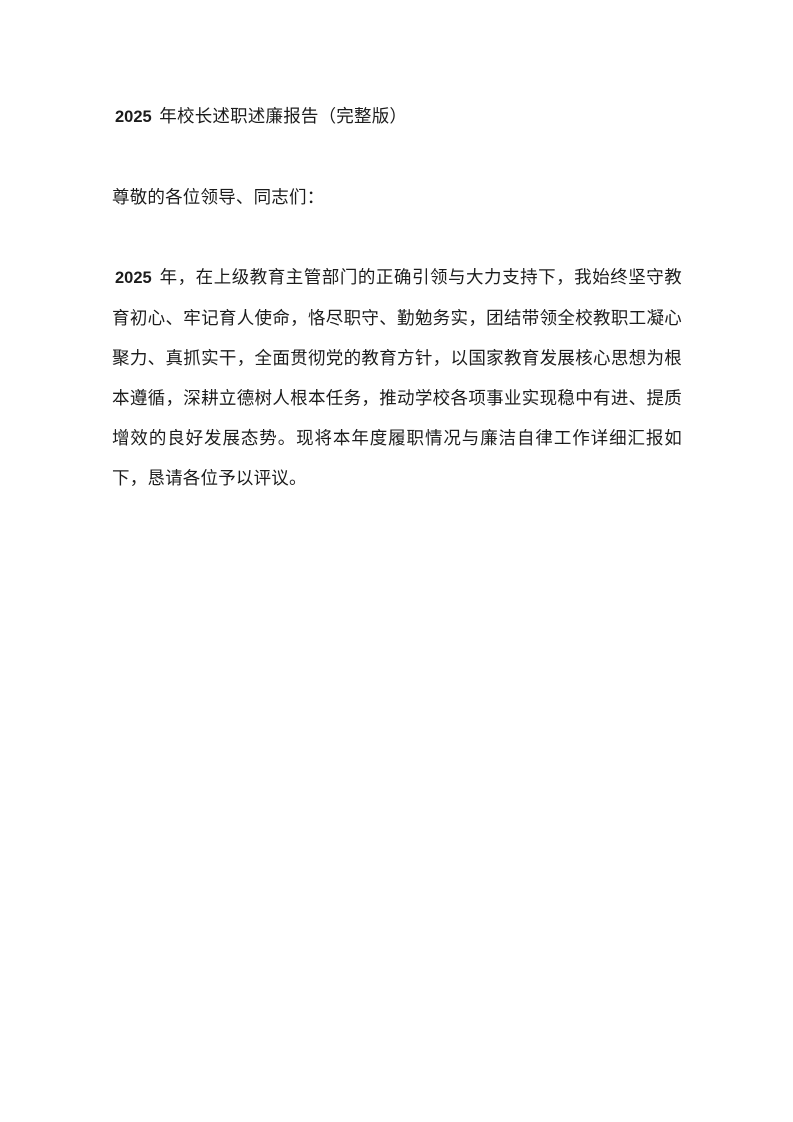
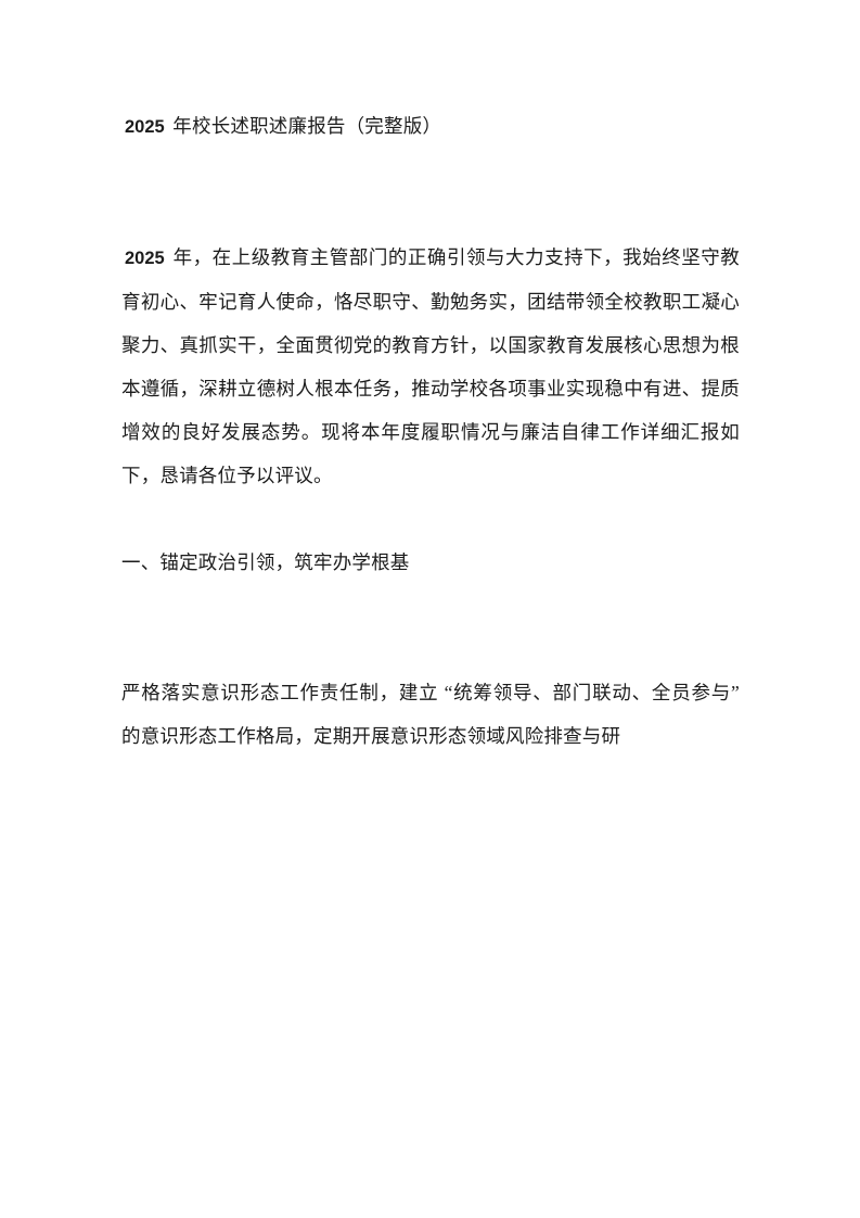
  2025 年校长述职述廉报告（完整版）
- 尊敬的各位领导、同志们：
  2025 年，在上级教育主管部门的正确引领与大力支持下，我始终坚守教育初心、牢记育人使命，恪尽职守、勤勉务实，团结带领全校教职工凝心聚力、真抓实干，全面贯彻党的教育方针，以国家教育发展核心思想为根本遵循，深耕立德树人根本任务，推动学校各项事业实现稳中有进、提质增效的良好发展态势。现将本年度履职情况与廉洁自律工作详细汇报如下，恳请各位予以评议。
+ 一、锚定政治引领，筑牢办学根基
+ 严格落实意识形态工作责任制，建立 “统筹领导、部门联动、全员参与” 的意识形态工作格局，定期开展意识形态领域风险排查与研
